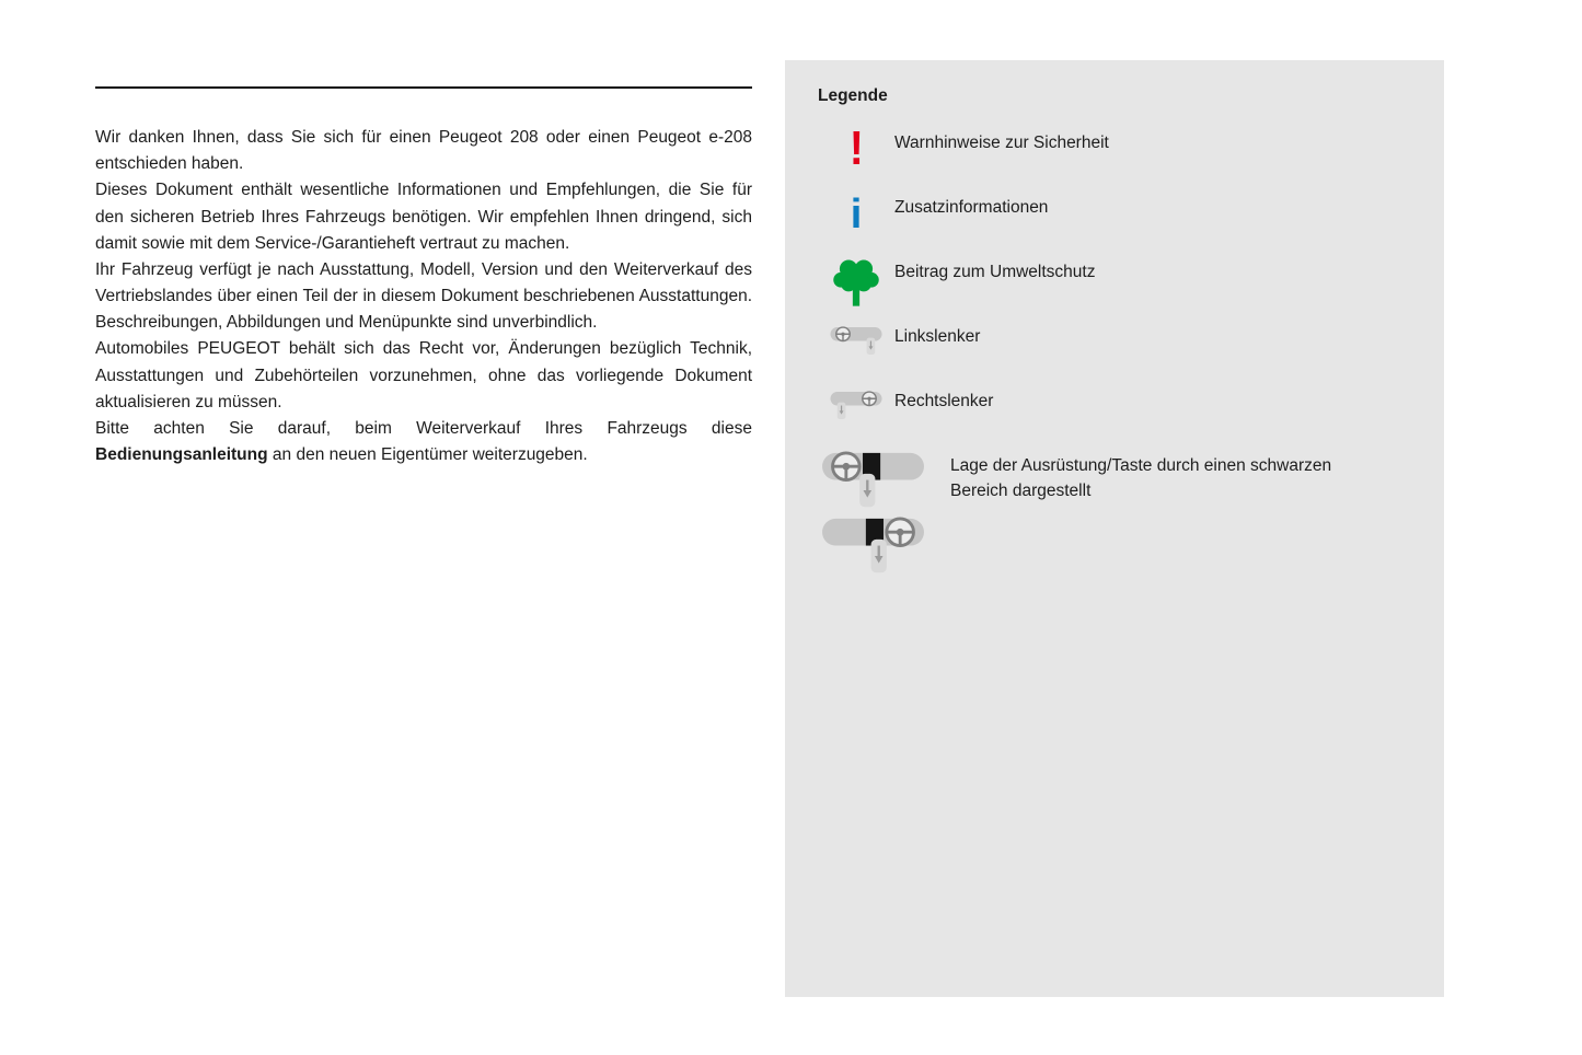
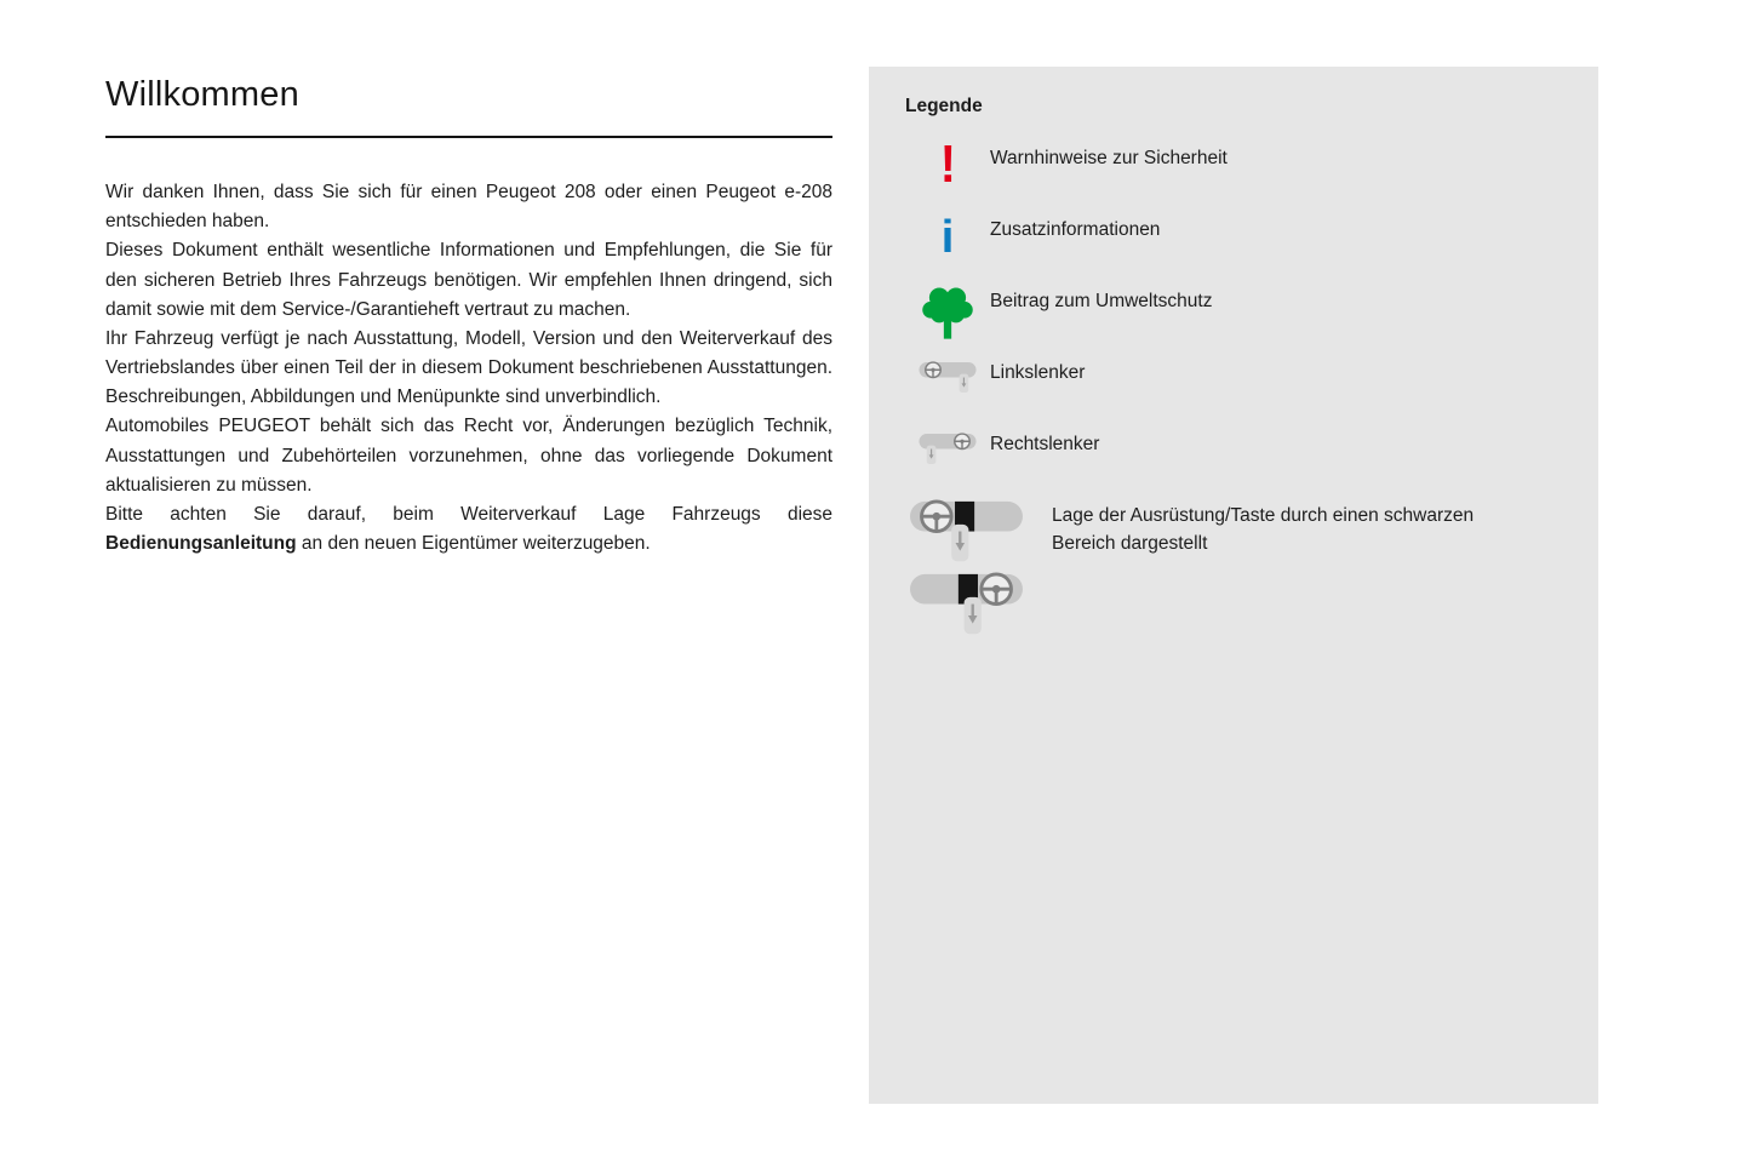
+ Willkommen
  Wir danken Ihnen, dass Sie sich für einen Peugeot 208 oder einen Peugeot e-208 entschieden haben.
  Dieses Dokument enthält wesentliche Informationen und Empfehlungen, die Sie für den sicheren Betrieb Ihres Fahrzeugs benötigen. Wir empfehlen Ihnen dringend, sich damit sowie mit dem Service-/Garantieheft vertraut zu machen.
  Ihr Fahrzeug verfügt je nach Ausstattung, Modell, Version und den Weiterverkauf des Vertriebslandes über einen Teil der in diesem Dokument beschriebenen Ausstattungen. Beschreibungen, Abbildungen und Menüpunkte sind unverbindlich.
  Automobiles PEUGEOT behält sich das Recht vor, Änderungen bezüglich Technik, Ausstattungen und Zubehörteilen vorzunehmen, ohne das vorliegende Dokument aktualisieren zu müssen.
- Bitte achten Sie darauf, beim Weiterverkauf Ihres Fahrzeugs diese Bedienungsanleitung an den neuen Eigentümer weiterzugeben.
+ Bitte achten Sie darauf, beim Weiterverkauf Lage Fahrzeugs diese Bedienungsanleitung an den neuen Eigentümer weiterzugeben.
  Legende
  !
  Warnhinweise zur Sicherheit
  i
  Zusatzinformationen
  Beitrag zum Umweltschutz
  Linkslenker
  Rechtslenker
  Lage der Ausrüstung/Taste durch einen schwarzen Bereich dargestellt
